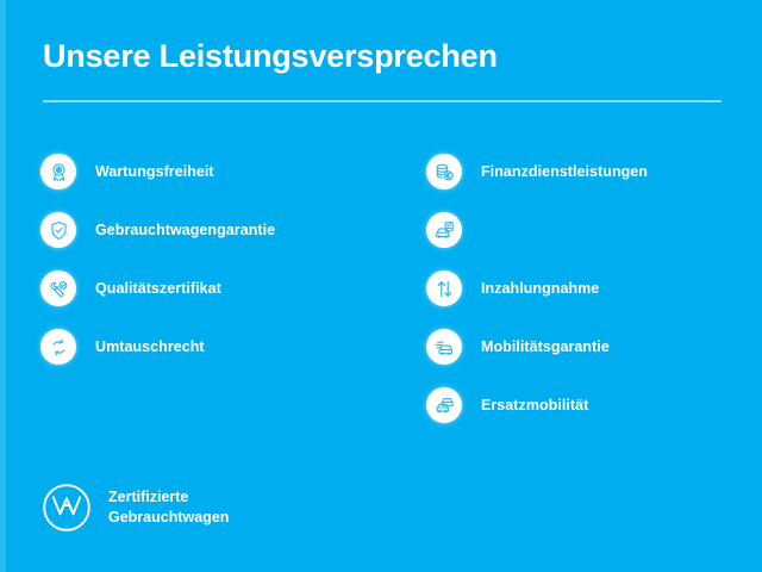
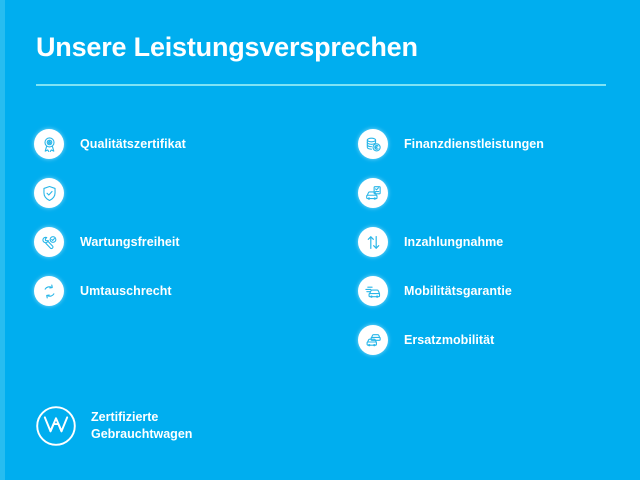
  Unsere Leistungsversprechen
- Wartungsfreiheit
+ Qualitätszertifikat
- Gebrauchtwagengarantie
- Qualitätszertifikat
+ Wartungsfreiheit
  Umtauschrecht
  Finanzdienstleistungen
  Inzahlungnahme
  Mobilitätsgarantie
  Ersatzmobilität
  Zertifizierte
  Gebrauchtwagen
